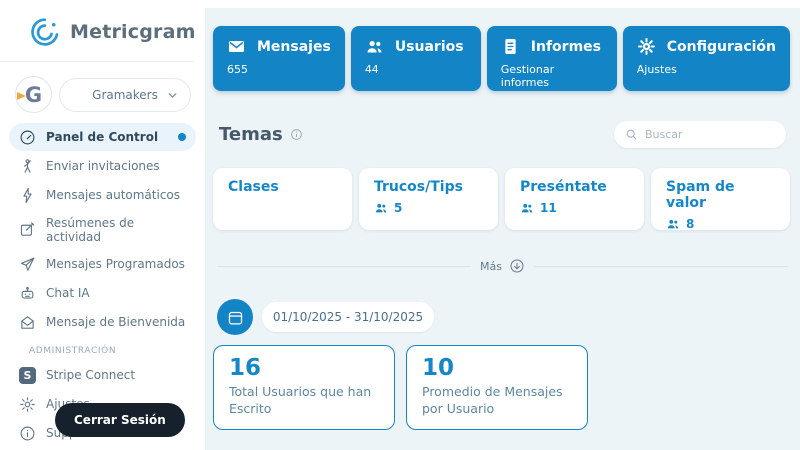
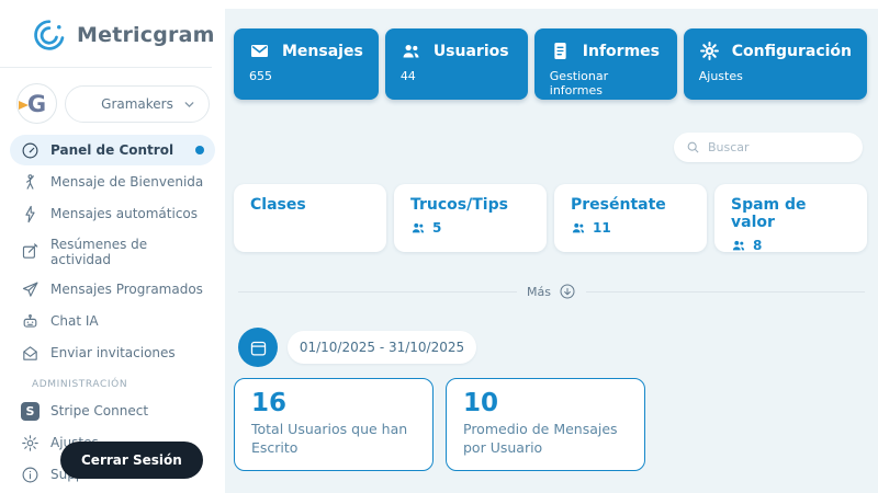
  Metricgram
  G
  Gramakers
  Panel de Control
- Enviar invitaciones
+ Mensaje de Bienvenida
  Mensajes automáticos
  Resúmenes de actividad
  Mensajes Programados
  Chat IA
- Mensaje de Bienvenida
+ Enviar invitaciones
  ADMINISTRACIÓN
  S
  Stripe Connect
  Cerrar Sesión
  Mensajes
  655
  Usuarios
  44
  Informes
  Gestionar informes
  Configuración
  Ajustes
- Temas
  Buscar
  Clases
  Trucos/Tips
  5
  Preséntate
  11
  Spam de valor
  8
  Más
  01/10/2025 - 31/10/2025
  16
  Total Usuarios que han Escrito
  10
  Promedio de Mensajes por Usuario
